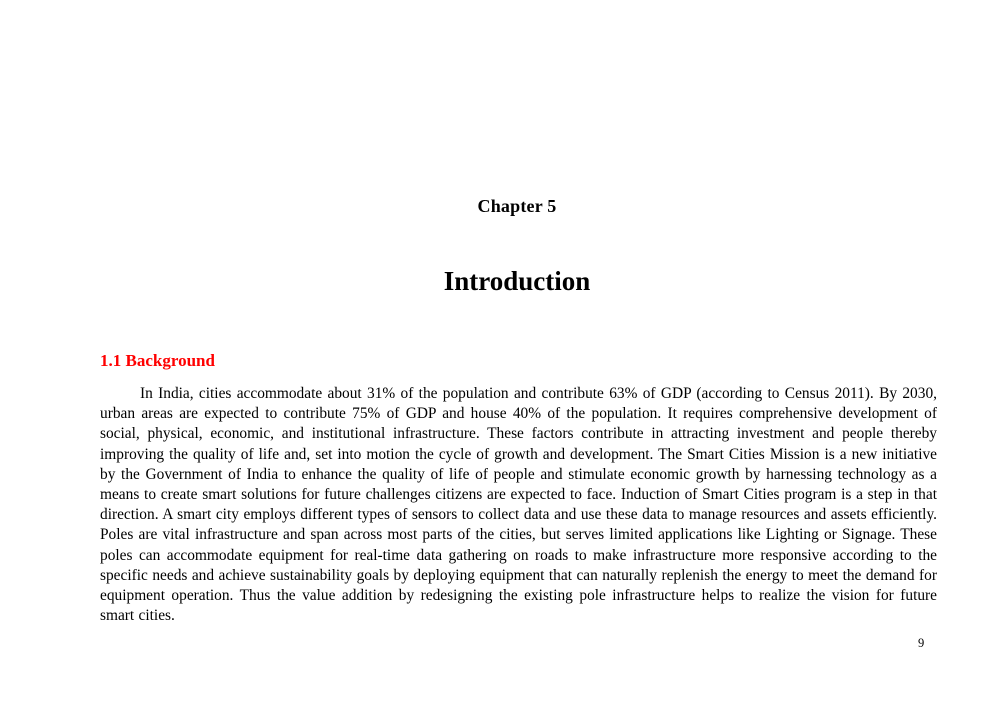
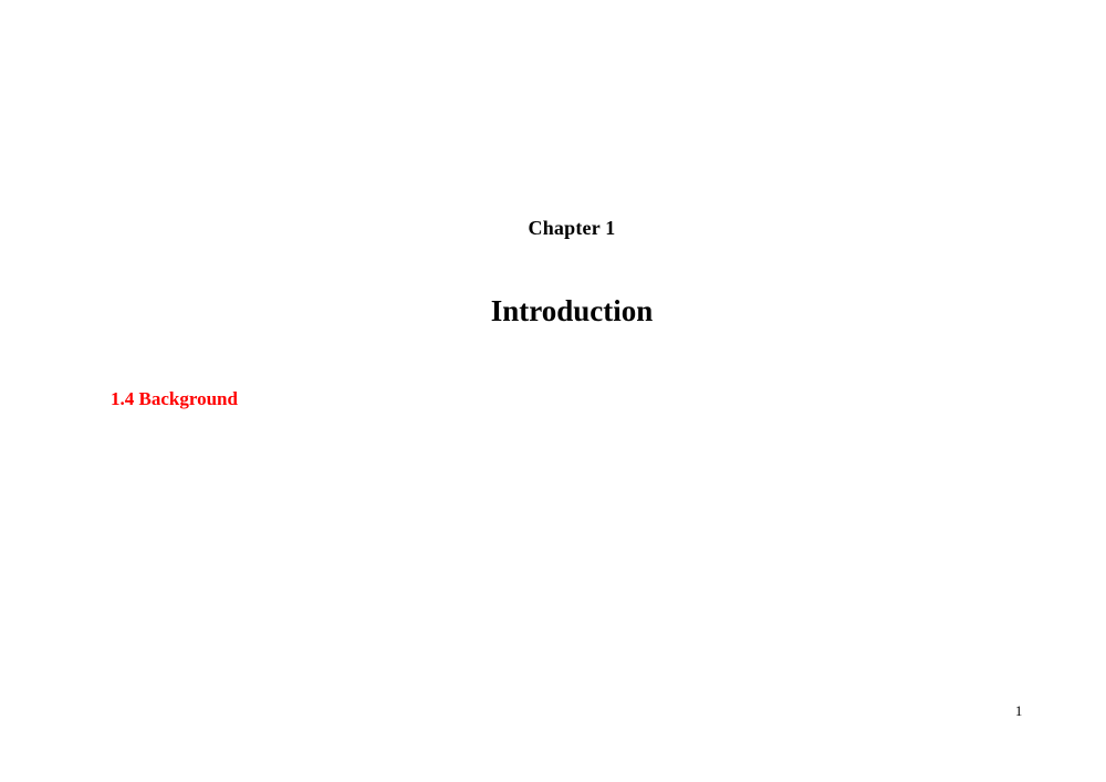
- Chapter 5
+ Chapter 1
  Introduction
- 1.1 Background
+ 1.4 Background
- In India, cities accommodate about 31% of the population and contribute 63% of GDP (according to Census 2011). By 2030, urban areas are expected to contribute 75% of GDP and house 40% of the population. It requires comprehensive development of social, physical, economic, and institutional infrastructure. These factors contribute in attracting investment and people thereby improving the quality of life and, set into motion the cycle of growth and development. The Smart Cities Mission is a new initiative by the Government of India to enhance the quality of life of people and stimulate economic growth by harnessing technology as a means to create smart solutions for future challenges citizens are expected to face. Induction of Smart Cities program is a step in that direction. A smart city employs different types of sensors to collect data and use these data to manage resources and assets efficiently. Poles are vital infrastructure and span across most parts of the cities, but serves limited applications like Lighting or Signage. These poles can accommodate equipment for real-time data gathering on roads to make infrastructure more responsive according to the specific needs and achieve sustainability goals by deploying equipment that can naturally replenish the energy to meet the demand for equipment operation. Thus the value addition by redesigning the existing pole infrastructure helps to realize the vision for future smart cities.
- 9
+ 1
